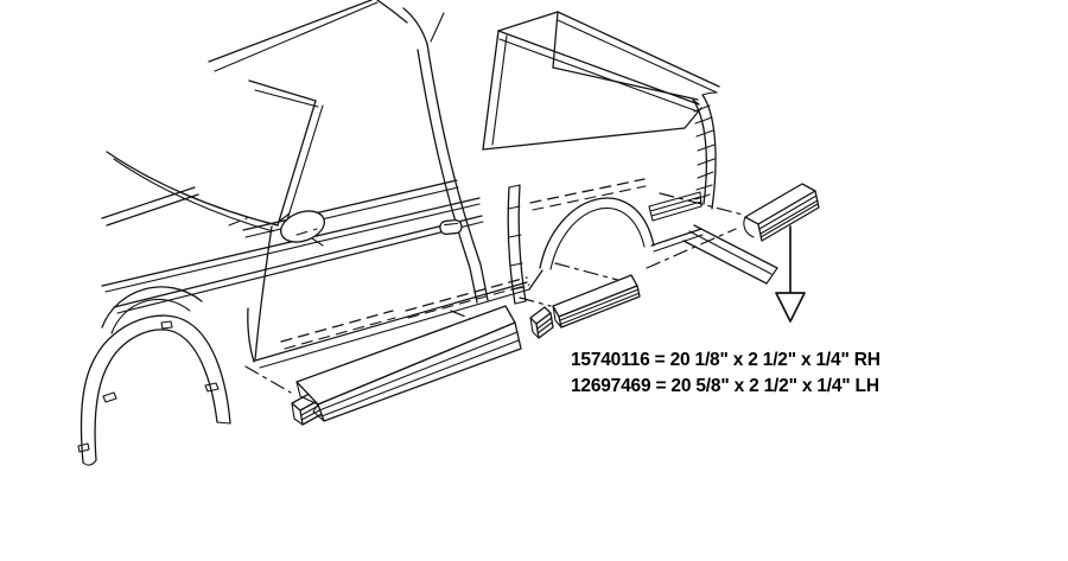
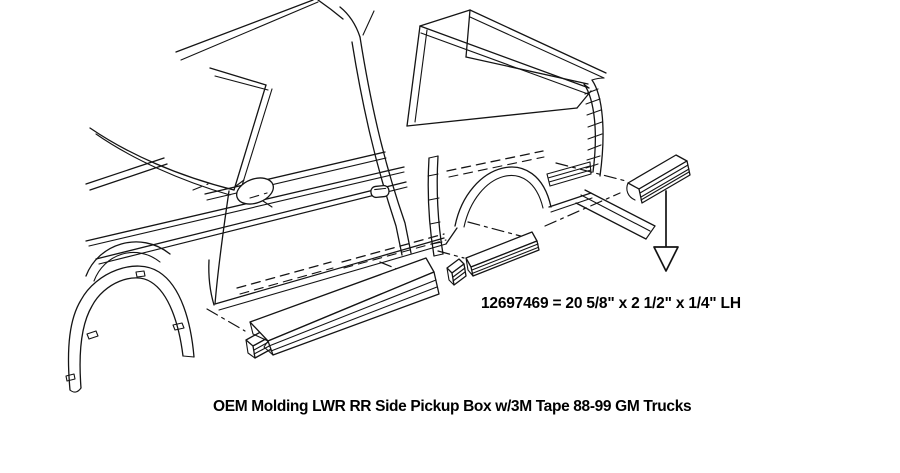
- 15740116 = 20 1/8" x 2 1/2" x 1/4" RH
  12697469 = 20 5/8" x 2 1/2" x 1/4" LH
+ OEM Molding LWR RR Side Pickup Box w/3M Tape 88-99 GM Trucks
